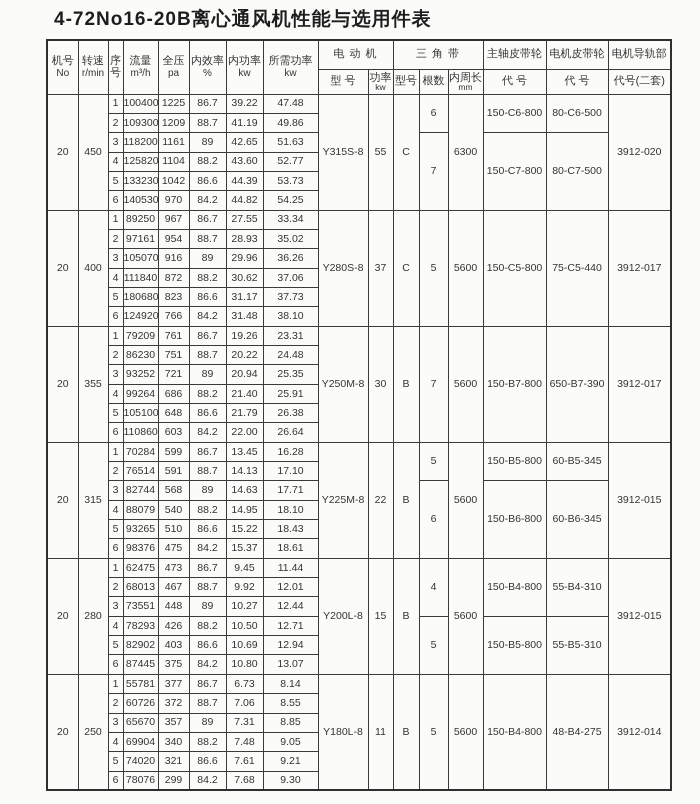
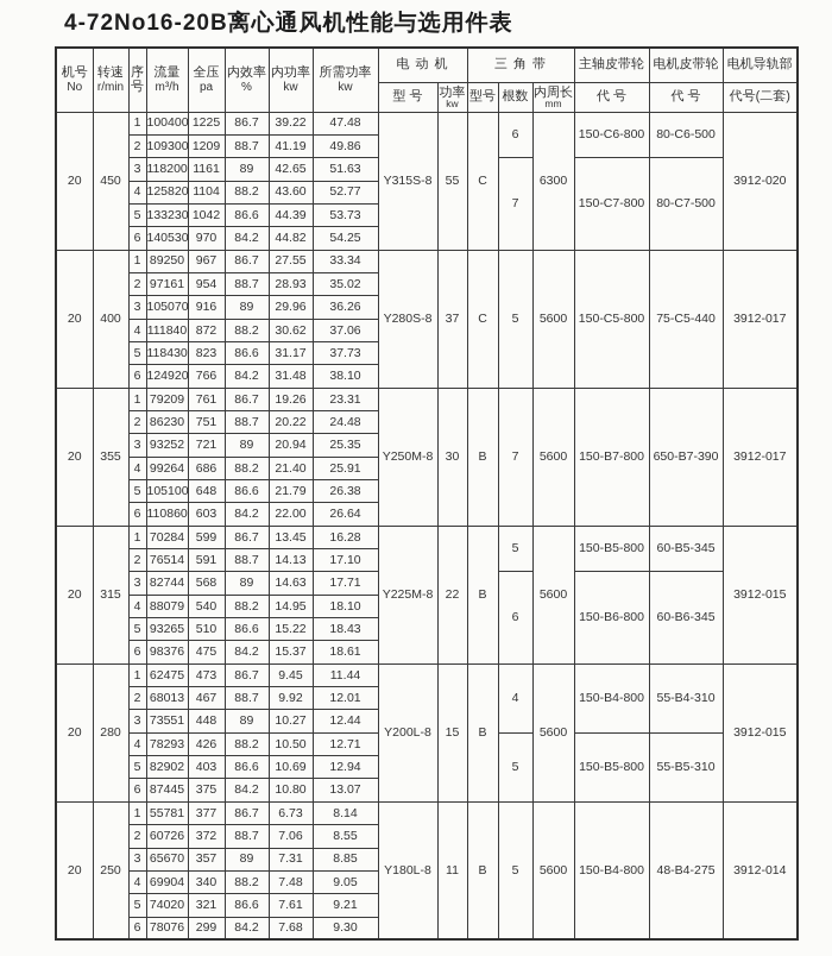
  4-72No16-20B离心通风机性能与选用件表
  机号 No	转速 r/min	序 号	流量 m³/h	全压 pa	内效率 %	内功率 kw	所需功率 kw	电 动 机	三 角 带	主轴皮带轮	电机皮带轮	电机导轨部
  型 号	功率 kw	型号	根数	内周长 mm	代 号	代 号	代号(二套)
  20	450	1	100400	1225	86.7	39.22	47.48	Y315S-8	55	C	6	6300	150-C6-800	80-C6-500	3912-020
  2	109300	1209	88.7	41.19	49.86
  3	118200	1161	89	42.65	51.63	7	150-C7-800	80-C7-500
  4	125820	1104	88.2	43.60	52.77
  5	133230	1042	86.6	44.39	53.73
  6	140530	970	84.2	44.82	54.25
  20	400	1	89250	967	86.7	27.55	33.34	Y280S-8	37	C	5	5600	150-C5-800	75-C5-440	3912-017
  2	97161	954	88.7	28.93	35.02
  3	105070	916	89	29.96	36.26
  4	111840	872	88.2	30.62	37.06
- 5	180680	823	86.6	31.17	37.73
+ 5	118430	823	86.6	31.17	37.73
  6	124920	766	84.2	31.48	38.10
  20	355	1	79209	761	86.7	19.26	23.31	Y250M-8	30	B	7	5600	150-B7-800	650-B7-390	3912-017
  2	86230	751	88.7	20.22	24.48
  3	93252	721	89	20.94	25.35
  4	99264	686	88.2	21.40	25.91
  5	105100	648	86.6	21.79	26.38
  6	110860	603	84.2	22.00	26.64
  20	315	1	70284	599	86.7	13.45	16.28	Y225M-8	22	B	5	5600	150-B5-800	60-B5-345	3912-015
  2	76514	591	88.7	14.13	17.10
  3	82744	568	89	14.63	17.71	6	150-B6-800	60-B6-345
  4	88079	540	88.2	14.95	18.10
  5	93265	510	86.6	15.22	18.43
  6	98376	475	84.2	15.37	18.61
  20	280	1	62475	473	86.7	9.45	11.44	Y200L-8	15	B	4	5600	150-B4-800	55-B4-310	3912-015
  2	68013	467	88.7	9.92	12.01
  3	73551	448	89	10.27	12.44
  4	78293	426	88.2	10.50	12.71	5	150-B5-800	55-B5-310
  5	82902	403	86.6	10.69	12.94
  6	87445	375	84.2	10.80	13.07
  20	250	1	55781	377	86.7	6.73	8.14	Y180L-8	11	B	5	5600	150-B4-800	48-B4-275	3912-014
  2	60726	372	88.7	7.06	8.55
  3	65670	357	89	7.31	8.85
  4	69904	340	88.2	7.48	9.05
  5	74020	321	86.6	7.61	9.21
  6	78076	299	84.2	7.68	9.30
